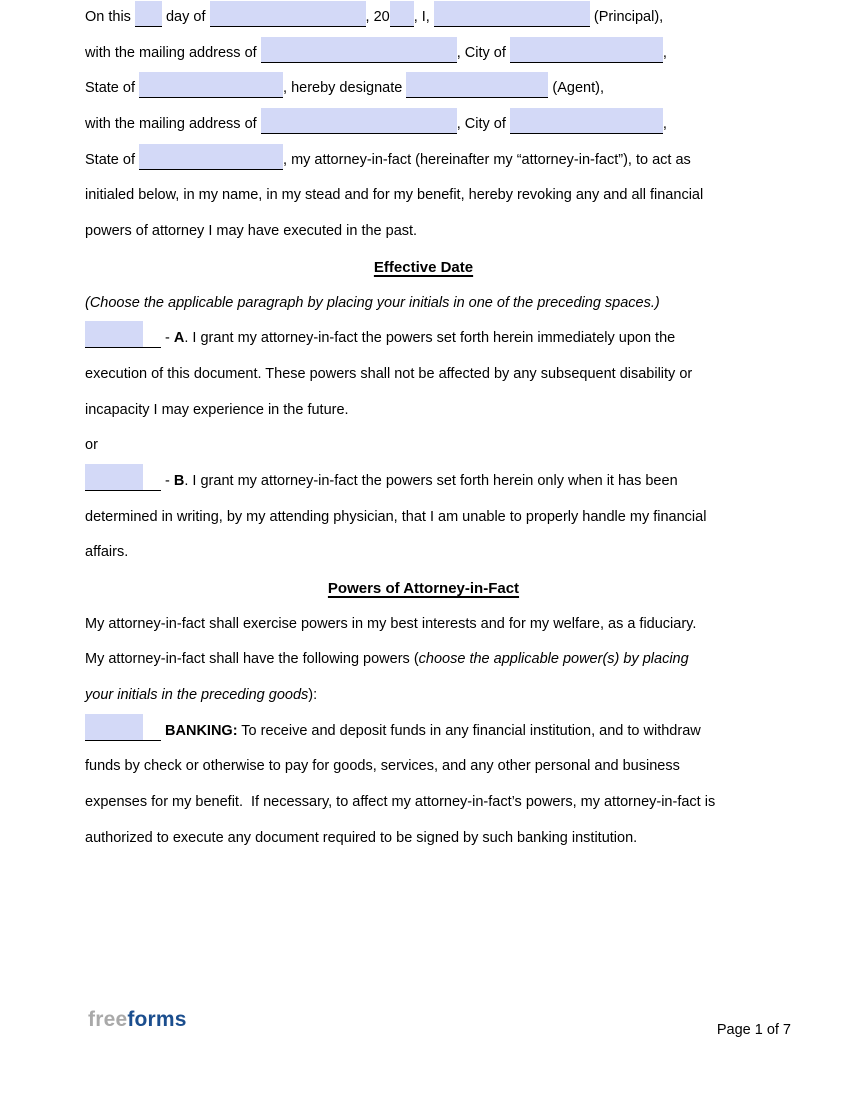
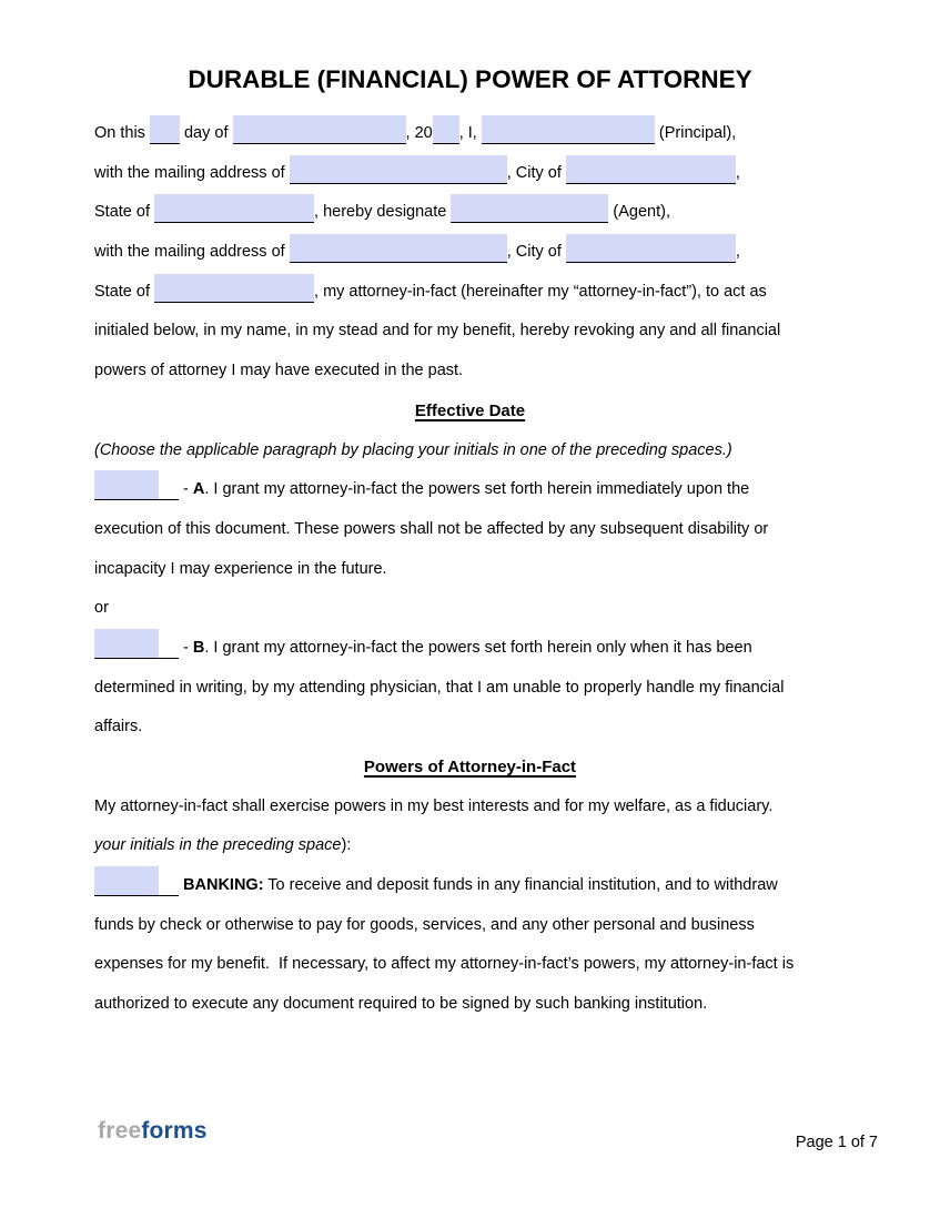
+ DURABLE (FINANCIAL) POWER OF ATTORNEY
  On this day of , 20 , I, (Principal),
  with the mailing address of , City of ,
  State of , hereby designate (Agent),
  with the mailing address of , City of ,
  State of , my attorney-in-fact (hereinafter my “attorney-in-fact”), to act as
  initialed below, in my name, in my stead and for my benefit, hereby revoking any and all financial
  powers of attorney I may have executed in the past.
  Effective Date
  (Choose the applicable paragraph by placing your initials in one of the preceding spaces.)
  - A. I grant my attorney-in-fact the powers set forth herein immediately upon the
  execution of this document. These powers shall not be affected by any subsequent disability or
  incapacity I may experience in the future.
  or
  - B. I grant my attorney-in-fact the powers set forth herein only when it has been
  determined in writing, by my attending physician, that I am unable to properly handle my financial
  affairs.
  Powers of Attorney-in-Fact
  My attorney-in-fact shall exercise powers in my best interests and for my welfare, as a fiduciary.
- My attorney-in-fact shall have the following powers (choose the applicable power(s) by placing
- your initials in the preceding goods):
+ your initials in the preceding space):
  BANKING: To receive and deposit funds in any financial institution, and to withdraw
  funds by check or otherwise to pay for goods, services, and any other personal and business
  expenses for my benefit. If necessary, to affect my attorney-in-fact’s powers, my attorney-in-fact is
  authorized to execute any document required to be signed by such banking institution.
  freeforms
  Page 1 of 7
